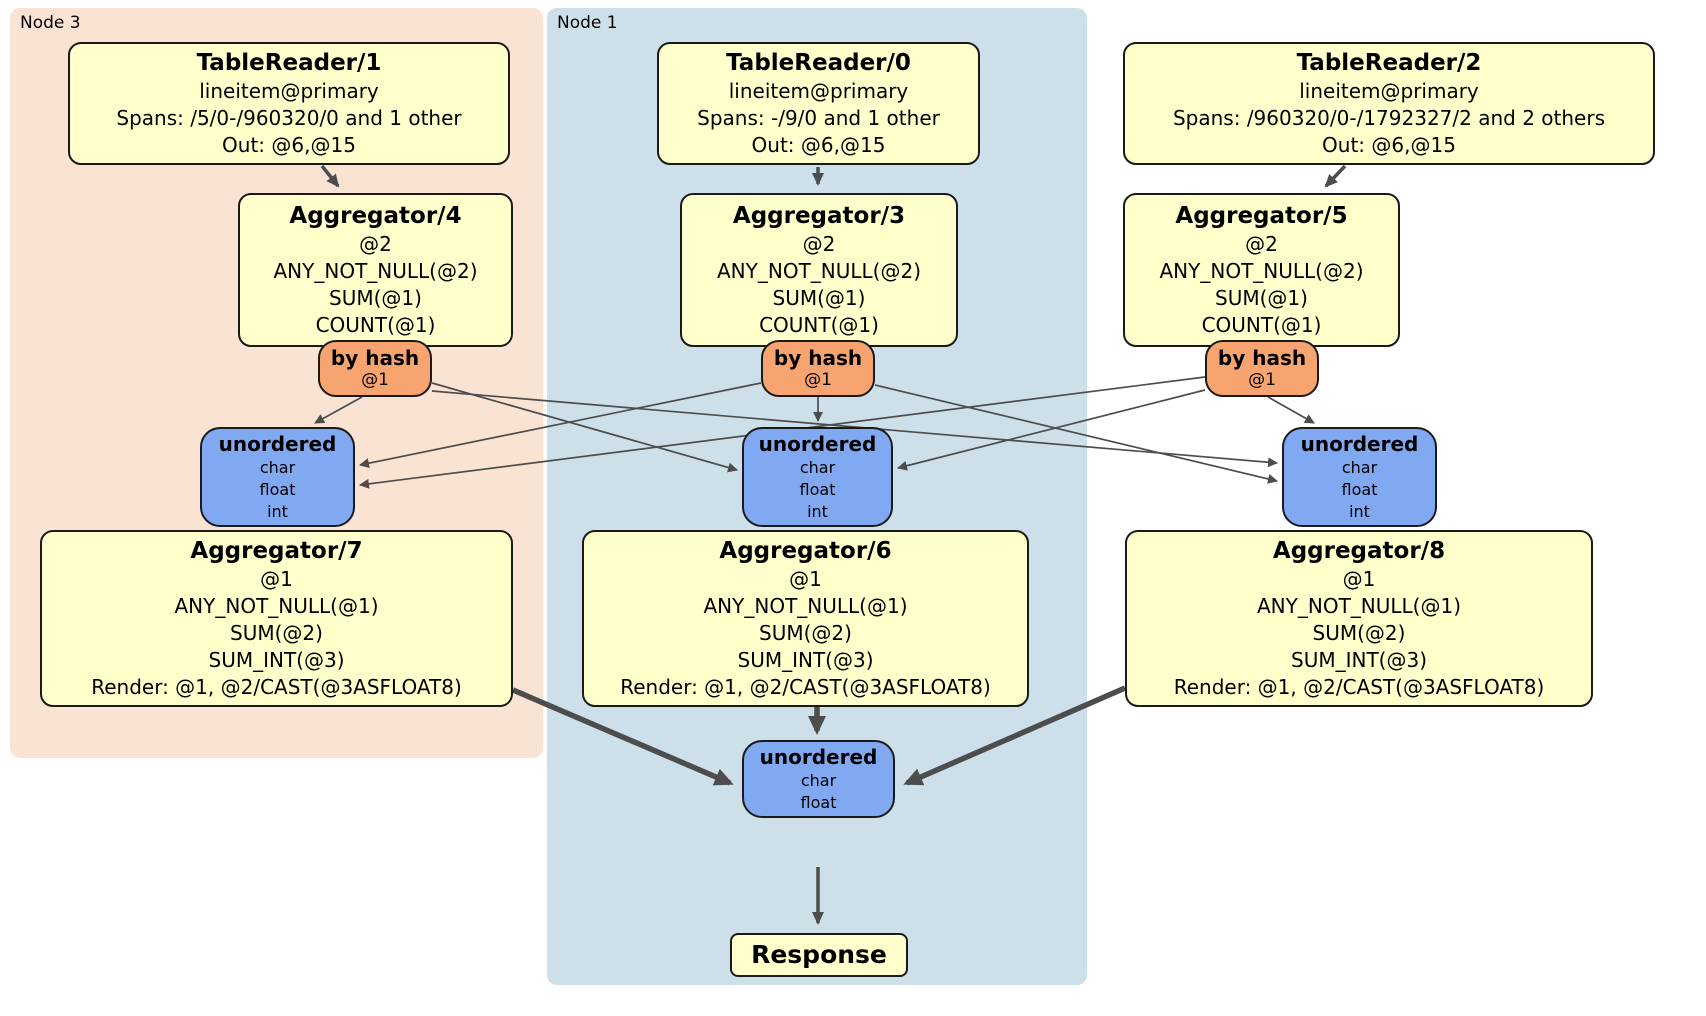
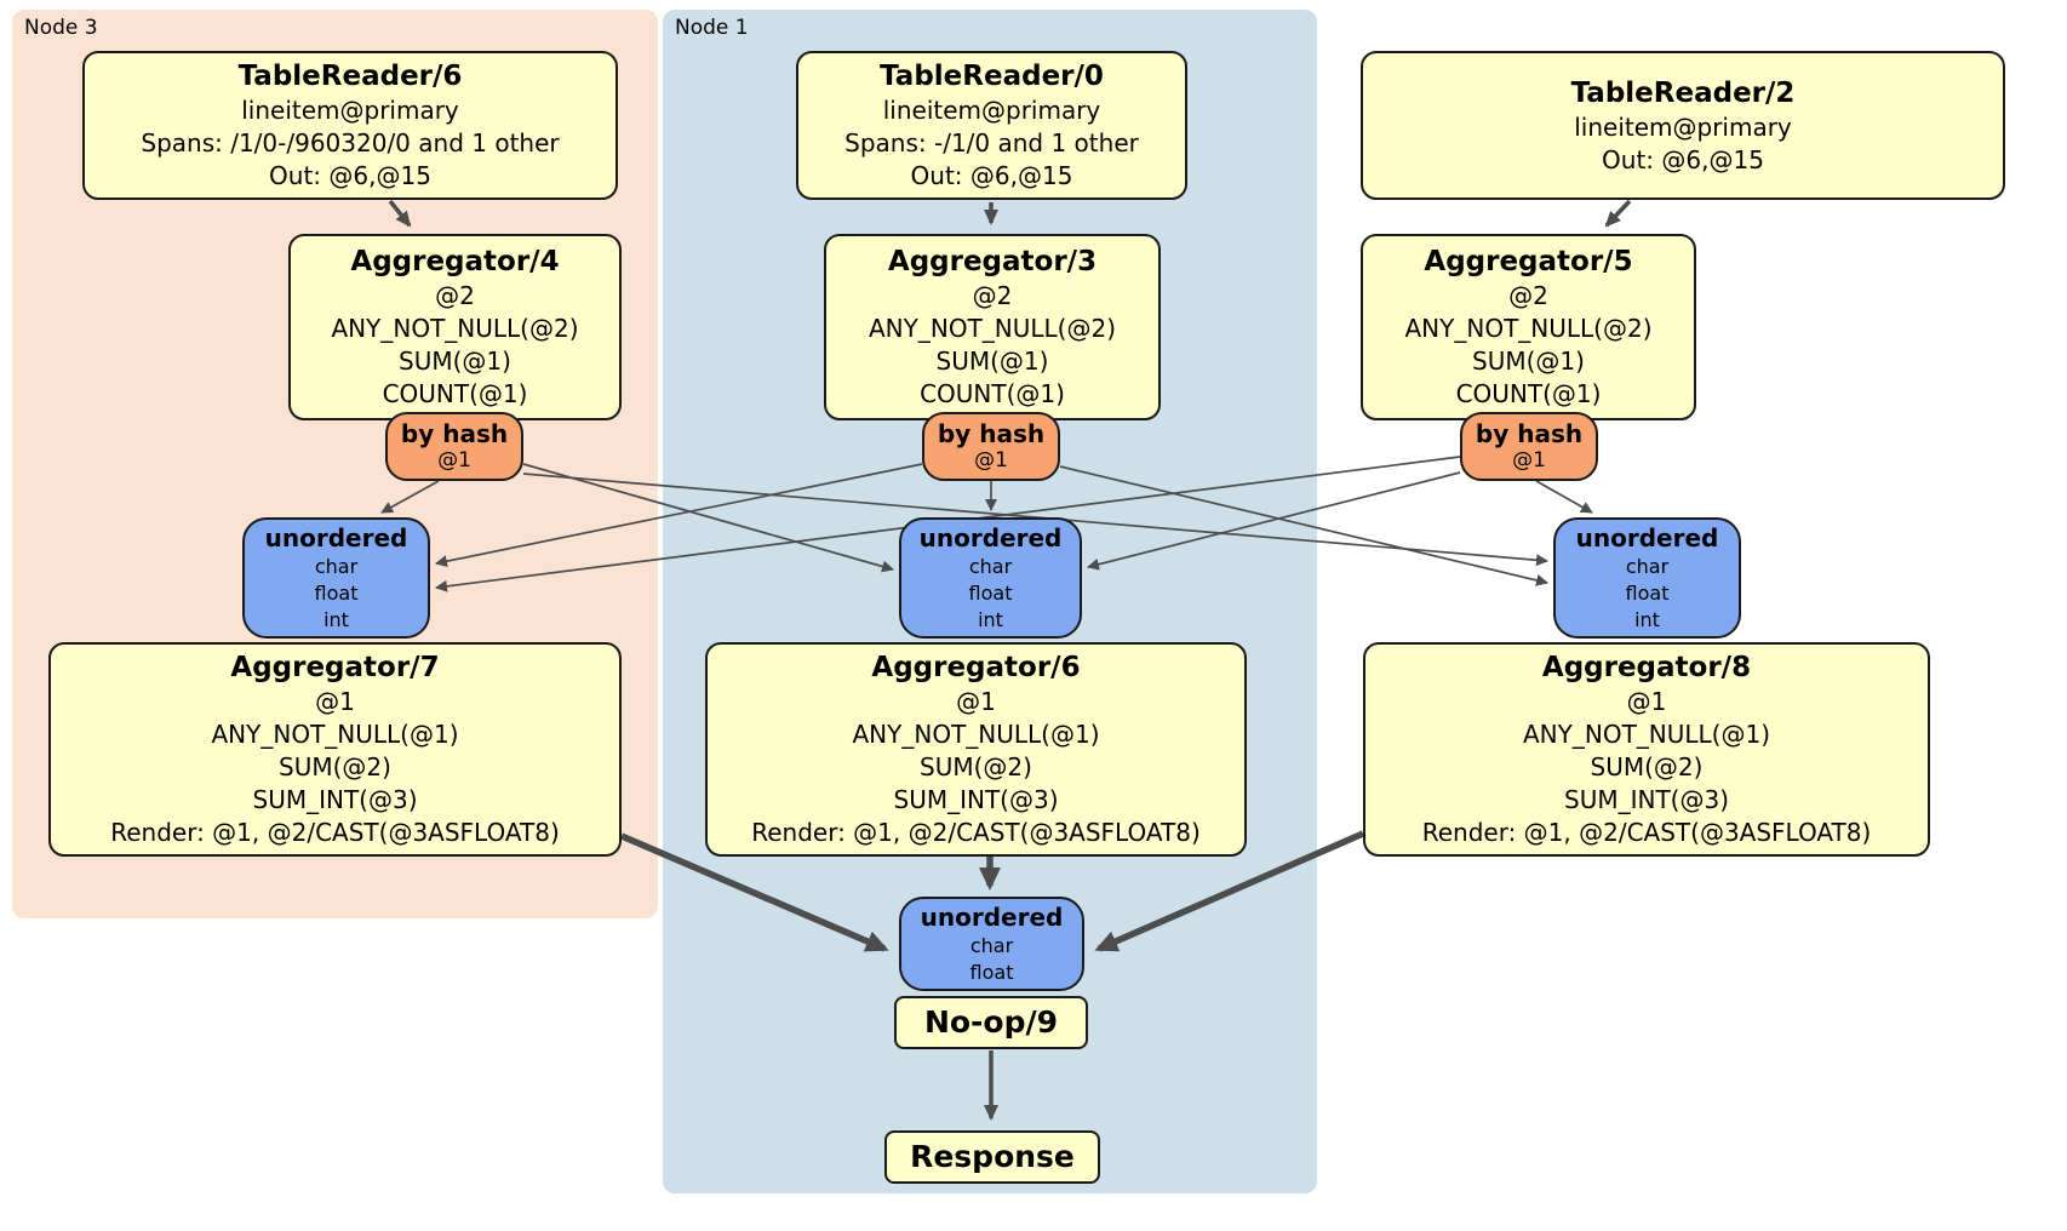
  Node 3
  Node 1
- TableReader/1
+ TableReader/6
  lineitem@primary
- Spans: /5/0-/960320/0 and 1 other
+ Spans: /1/0-/960320/0 and 1 other
  Out: @6,@15
  Aggregator/4
  @2
  ANY_NOT_NULL(@2)
  SUM(@1)
  COUNT(@1)
  by hash
  @1
  unordered
  char
  float
  int
  Aggregator/7
  @1
  ANY_NOT_NULL(@1)
  SUM(@2)
  SUM_INT(@3)
  Render: @1, @2/CAST(@3ASFLOAT8)
  TableReader/0
  lineitem@primary
- Spans: -/9/0 and 1 other
+ Spans: -/1/0 and 1 other
  Out: @6,@15
  Aggregator/3
  @2
  ANY_NOT_NULL(@2)
  SUM(@1)
  COUNT(@1)
  by hash
  @1
  unordered
  char
  float
  int
  Aggregator/6
  @1
  ANY_NOT_NULL(@1)
  SUM(@2)
  SUM_INT(@3)
  Render: @1, @2/CAST(@3ASFLOAT8)
  TableReader/2
  lineitem@primary
- Spans: /960320/0-/1792327/2 and 2 others
  Out: @6,@15
  Aggregator/5
  @2
  ANY_NOT_NULL(@2)
  SUM(@1)
  COUNT(@1)
  by hash
  @1
  unordered
  char
  float
  int
  Aggregator/8
  @1
  ANY_NOT_NULL(@1)
  SUM(@2)
  SUM_INT(@3)
  Render: @1, @2/CAST(@3ASFLOAT8)
  unordered
  char
  float
+ No-op/9
  Response
